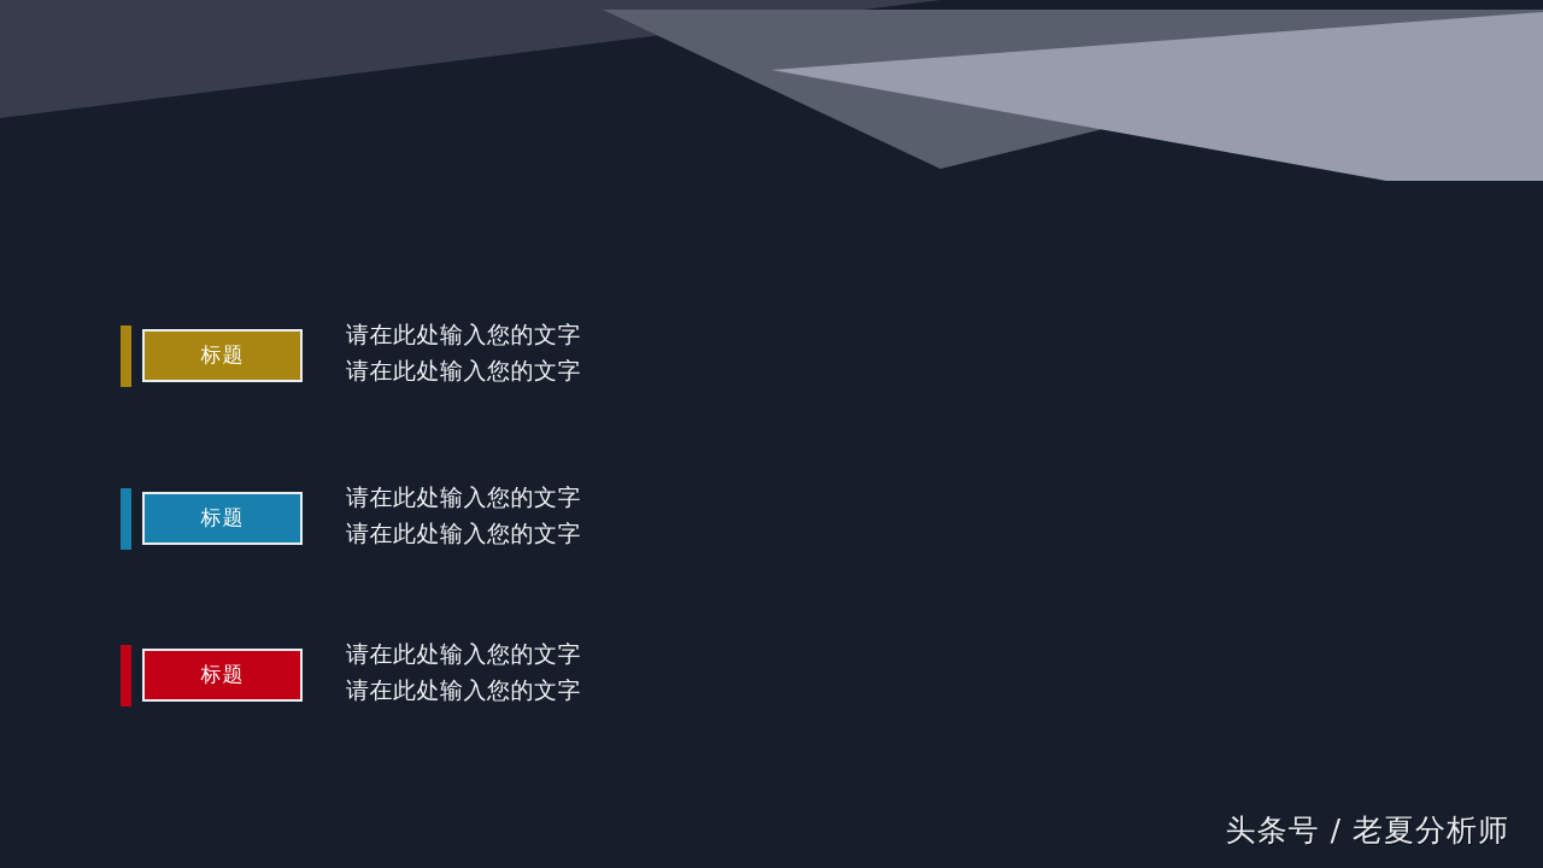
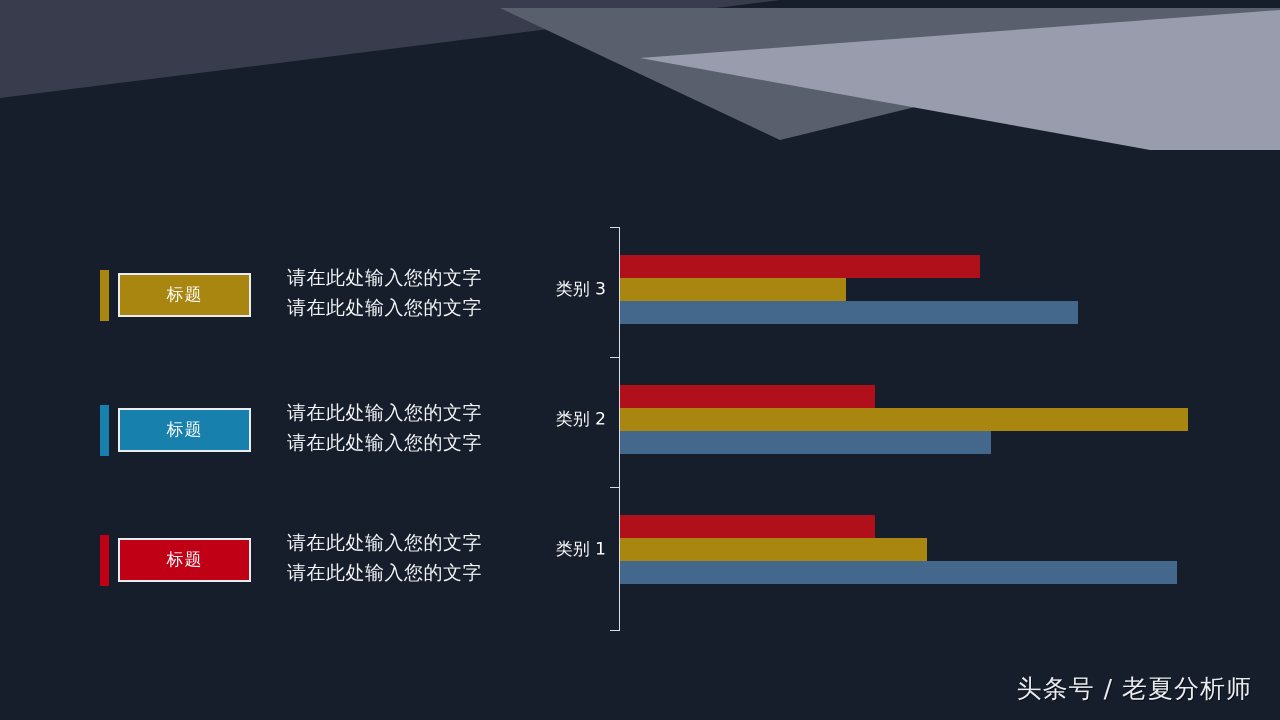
  标题
  请在此处输入您的文字
  请在此处输入您的文字
  标题
  请在此处输入您的文字
  请在此处输入您的文字
  标题
  请在此处输入您的文字
  请在此处输入您的文字
+ 类别 1
+ 类别 2
+ 类别 3
  头条号 / 老夏分析师
